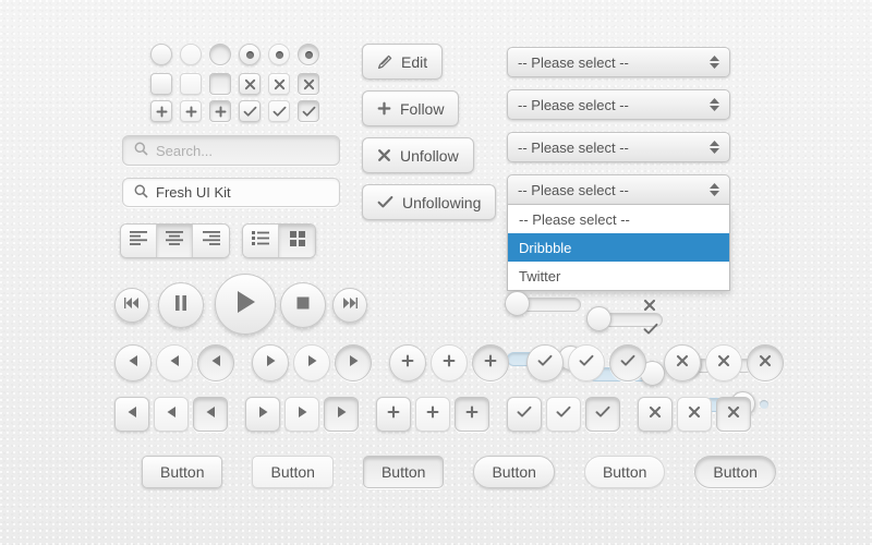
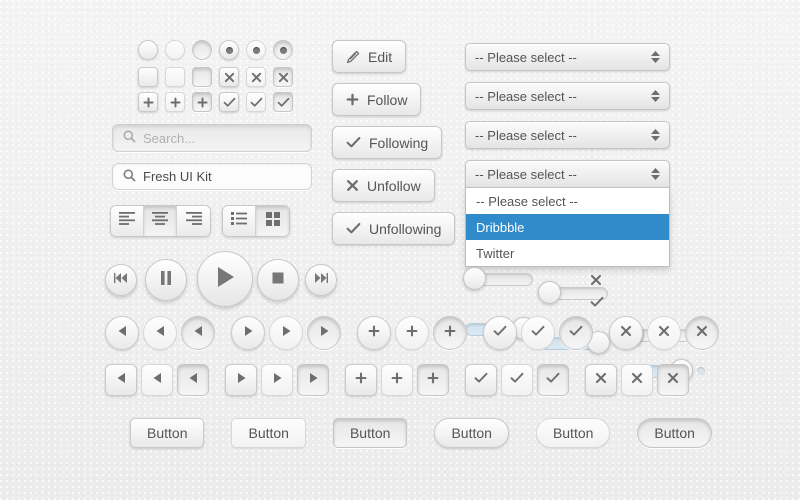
  Search...
  Fresh UI Kit
  Edit
  Follow
+ Following
  Unfollow
  Unfollowing
  -- Please select --
  -- Please select --
  -- Please select --
  -- Please select --
  -- Please select --
  Dribbble
  Twitter
  Button
  Button
  Button
  Button
  Button
  Button
